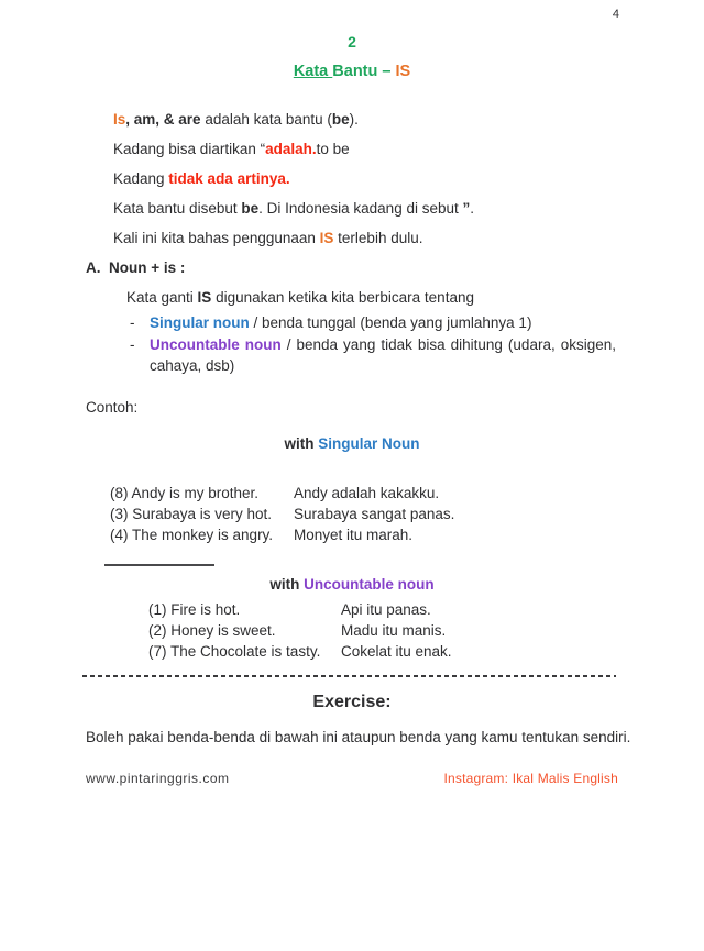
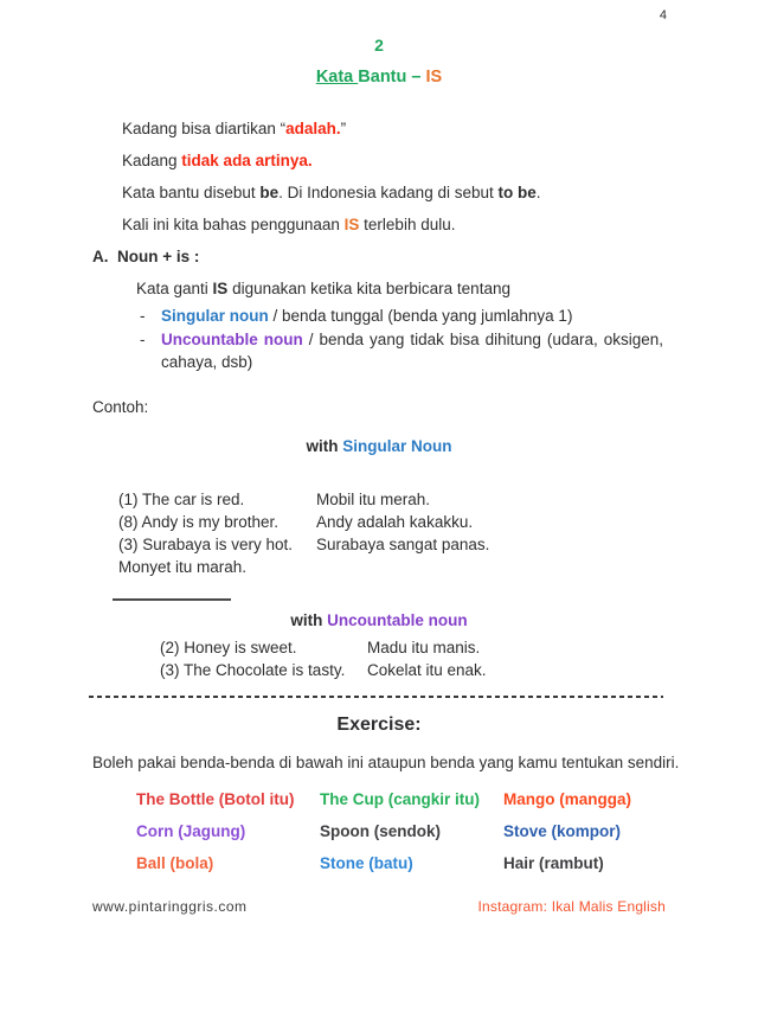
  4
  2
  Kata Bantu – IS
- Is, am, & are adalah kata bantu (be).
- Kadang bisa diartikan “adalah.to be
+ Kadang bisa diartikan “adalah.”
  Kadang tidak ada artinya.
- Kata bantu disebut be. Di Indonesia kadang di sebut ”.
+ Kata bantu disebut be. Di Indonesia kadang di sebut to be.
  Kali ini kita bahas penggunaan IS terlebih dulu.
  A. Noun + is :
  Kata ganti IS digunakan ketika kita berbicara tentang
  -
  Singular noun / benda tunggal (benda yang jumlahnya 1)
  -
  Uncountable noun / benda yang tidak bisa dihitung (udara, oksigen, cahaya, dsb)
  Contoh:
  with Singular Noun
+ (1) The car is red.
+ Mobil itu merah.
  (8) Andy is my brother.
  Andy adalah kakakku.
  (3) Surabaya is very hot.
  Surabaya sangat panas.
- (4) The monkey is angry.
  Monyet itu marah.
  with Uncountable noun
- (1) Fire is hot.
- Api itu panas.
  (2) Honey is sweet.
  Madu itu manis.
- (7) The Chocolate is tasty.
+ (3) The Chocolate is tasty.
  Cokelat itu enak.
  Exercise:
  Boleh pakai benda-benda di bawah ini ataupun benda yang kamu tentukan sendiri.
+ The Bottle (Botol itu)
+ The Cup (cangkir itu)
+ Mango (mangga)
+ Corn (Jagung)
+ Spoon (sendok)
+ Stove (kompor)
+ Ball (bola)
+ Stone (batu)
+ Hair (rambut)
  www.pintaringgris.com
  Instagram: Ikal Malis English
